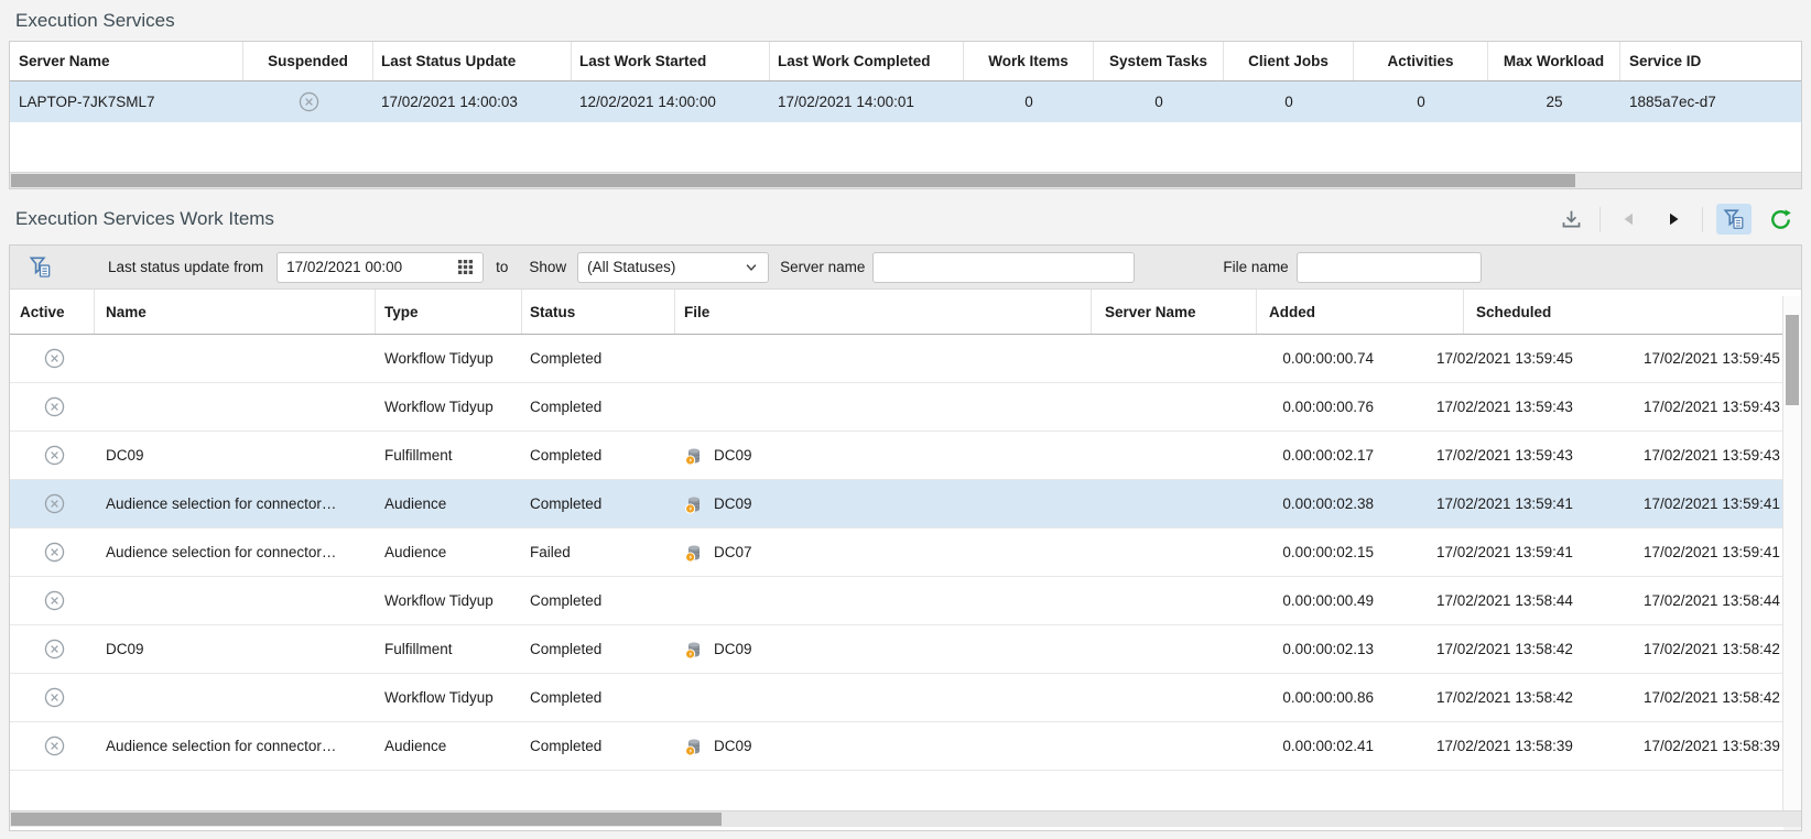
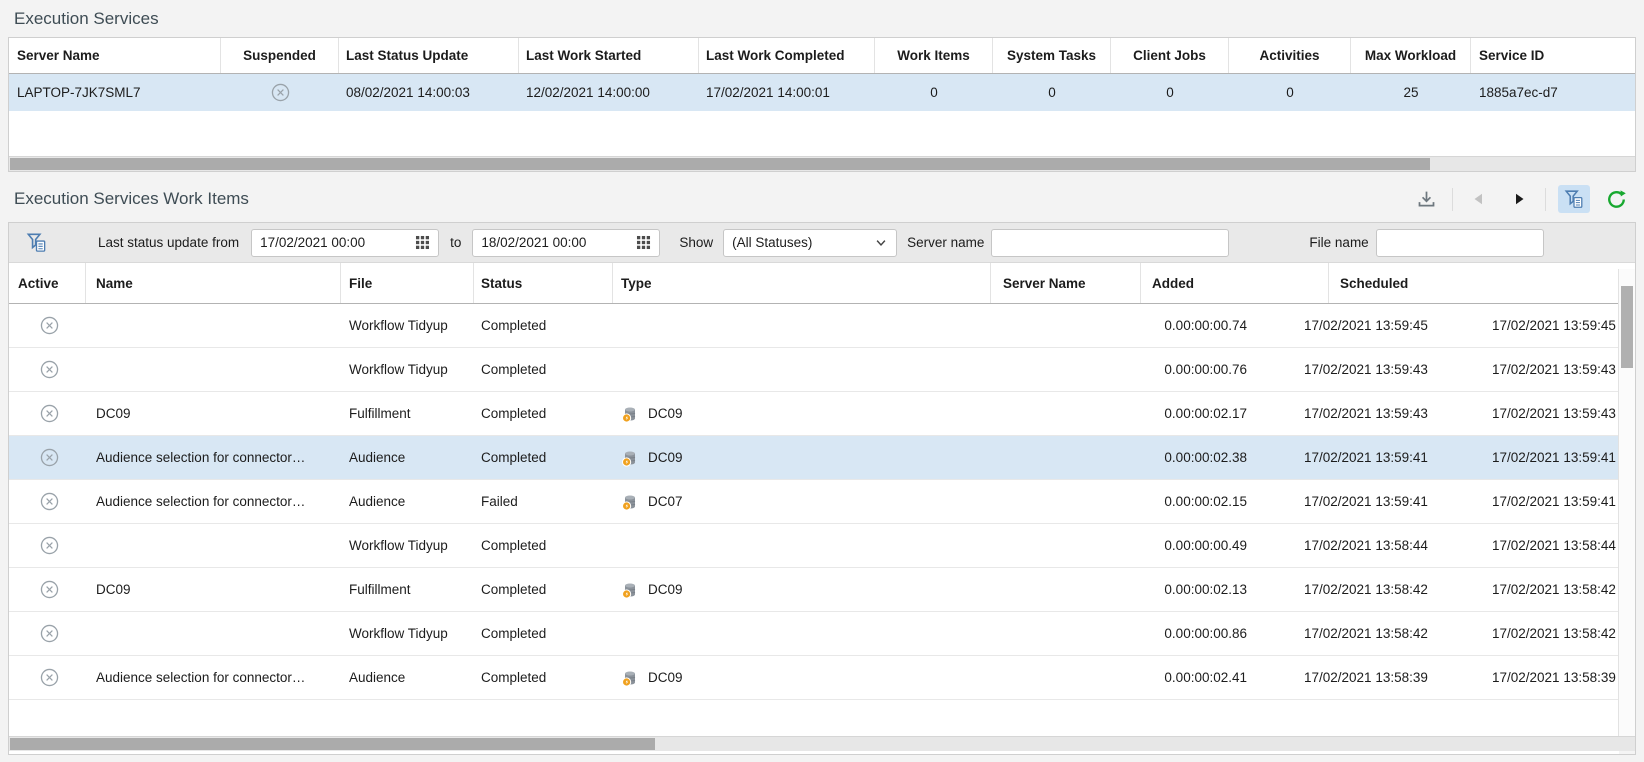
  Execution Services
  Server Name
  Suspended
  Last Status Update
  Last Work Started
  Last Work Completed
  Work Items
  System Tasks
  Client Jobs
  Activities
  Max Workload
  Service ID
  LAPTOP-7JK7SML7
- 17/02/2021 14:00:03
+ 08/02/2021 14:00:03
  12/02/2021 14:00:00
  17/02/2021 14:00:01
  0
  0
  0
  0
  25
  1885a7ec-d7
  Execution Services Work Items
  Last status update from
  17/02/2021 00:00
  to
+ 18/02/2021 00:00
  Show
  (All Statuses)
  Server name
  File name
  Active
  Name
- Type
+ File
  Status
- File
+ Type
  Server Name
  Added
  Scheduled
  Workflow Tidyup
  Completed
  0.00:00:00.74
  17/02/2021 13:59:45
  17/02/2021 13:59:45
  Workflow Tidyup
  Completed
  0.00:00:00.76
  17/02/2021 13:59:43
  17/02/2021 13:59:43
  DC09
  Fulfillment
  Completed
  DC09
  0.00:00:02.17
  17/02/2021 13:59:43
  17/02/2021 13:59:43
  Audience selection for connector…
  Audience
  Completed
  DC09
  0.00:00:02.38
  17/02/2021 13:59:41
  17/02/2021 13:59:41
  Audience selection for connector…
  Audience
  Failed
  DC07
  0.00:00:02.15
  17/02/2021 13:59:41
  17/02/2021 13:59:41
  Workflow Tidyup
  Completed
  0.00:00:00.49
  17/02/2021 13:58:44
  17/02/2021 13:58:44
  DC09
  Fulfillment
  Completed
  DC09
  0.00:00:02.13
  17/02/2021 13:58:42
  17/02/2021 13:58:42
  Workflow Tidyup
  Completed
  0.00:00:00.86
  17/02/2021 13:58:42
  17/02/2021 13:58:42
  Audience selection for connector…
  Audience
  Completed
  DC09
  0.00:00:02.41
  17/02/2021 13:58:39
  17/02/2021 13:58:39
